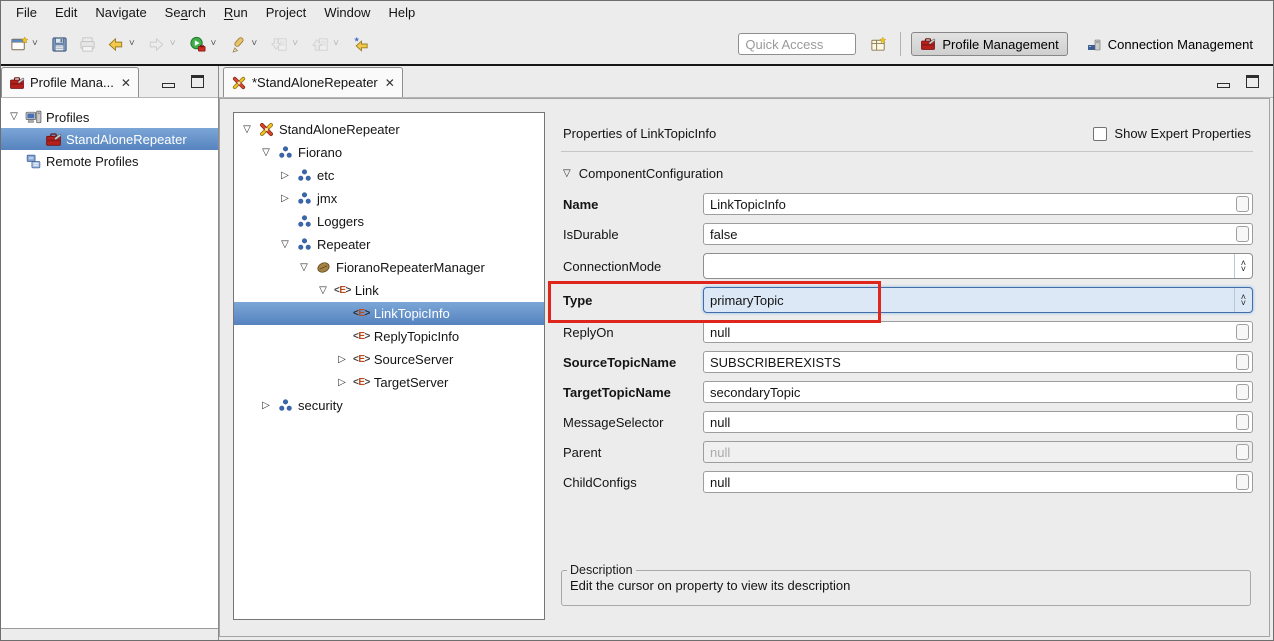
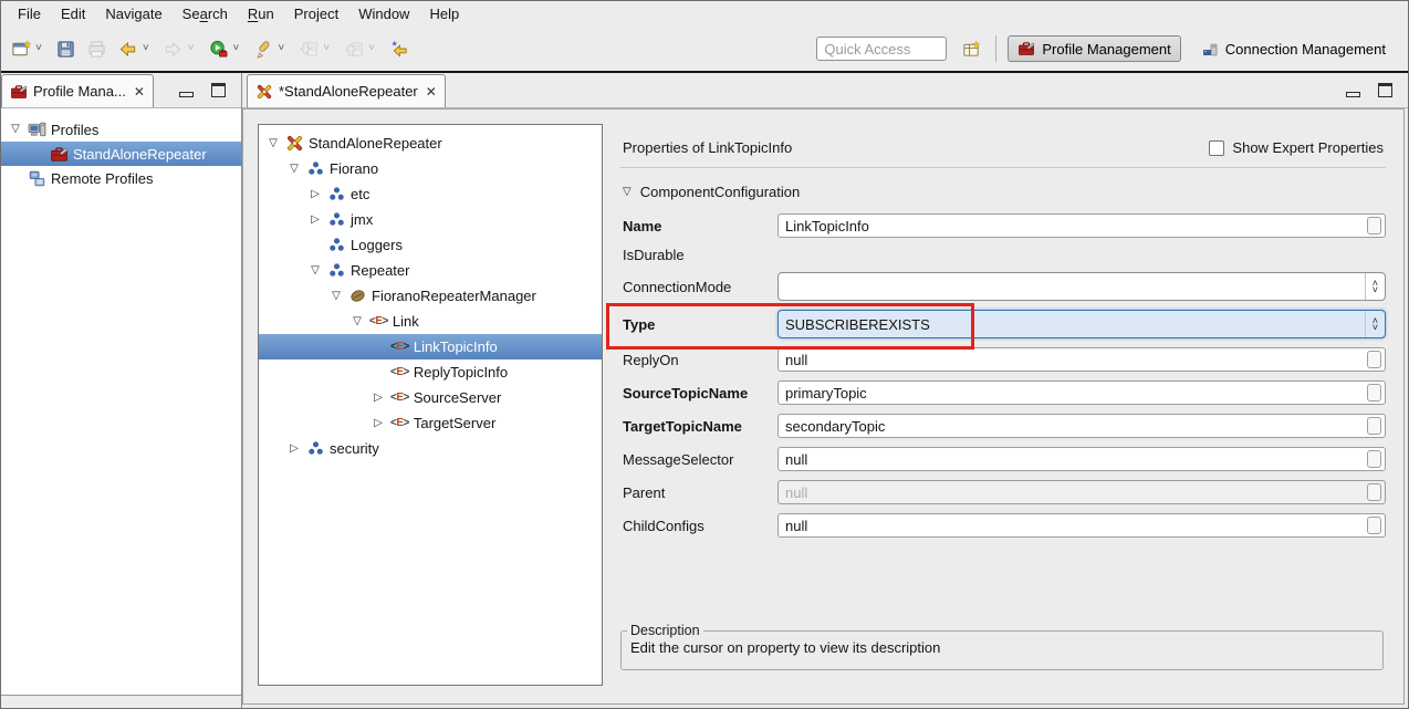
  File
  Edit
  Navigate
  Search
  Run
  Project
  Window
  Help
  ˅
  ˅
  ˅
  ˅
  ˅
  ˅
  ˅
  Quick Access
  Profile Management
  Connection Management
  Profile Mana...
  ✕
  ▽
  Profiles
  StandAloneRepeater
  Remote Profiles
  *StandAloneRepeater
  ✕
  ▽
  StandAloneRepeater
  ▽
  Fiorano
  ▷
  etc
  ▷
  jmx
  Loggers
  ▽
  Repeater
  ▽
  FioranoRepeaterManager
  ▽
  <E>
  Link
  <E>
  LinkTopicInfo
  <E>
  ReplyTopicInfo
  ▷
  <E>
  SourceServer
  ▷
  <E>
  TargetServer
  ▷
  security
  Properties of LinkTopicInfo
  Show Expert Properties
  ▽
  ComponentConfiguration
  Name
  LinkTopicInfo
  IsDurable
- false
  ConnectionMode
  ˄
  ˅
  Type
- primaryTopic
+ SUBSCRIBEREXISTS
  ˄
  ˅
  ReplyOn
  null
  SourceTopicName
- SUBSCRIBEREXISTS
+ primaryTopic
  TargetTopicName
  secondaryTopic
  MessageSelector
  null
  Parent
  null
  ChildConfigs
  null
  Description
  Edit the cursor on property to view its description
